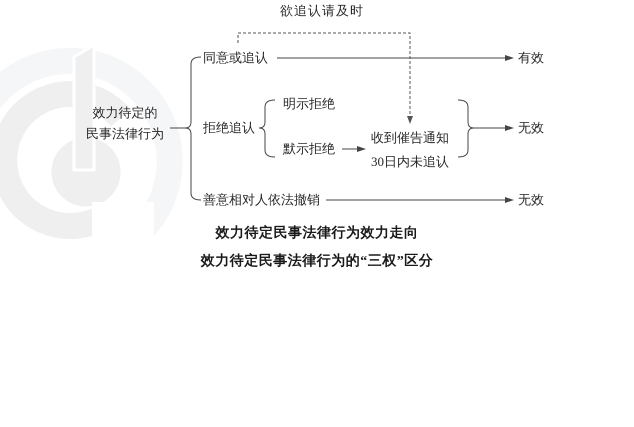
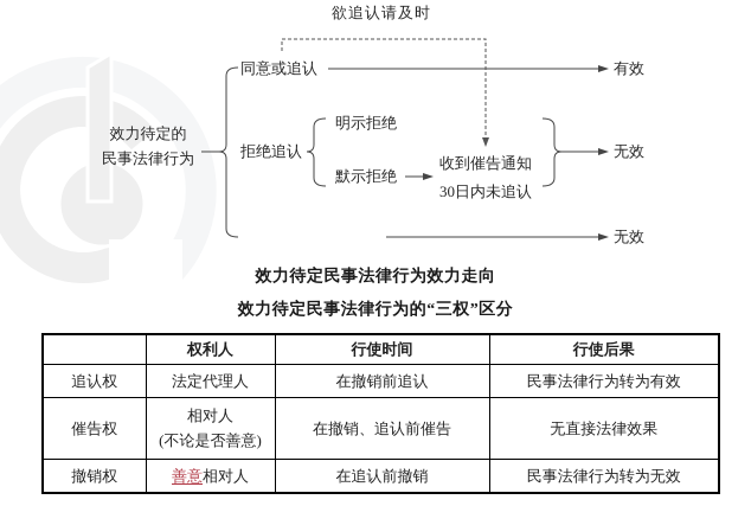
  欲追认请及时
  效力待定的
  民事法律行为
  同意或追认
  拒绝追认
- 善意相对人依法撤销
  明示拒绝
  默示拒绝
  收到催告通知
  30日内未追认
  有效
  无效
  无效
  效力待定民事法律行为效力走向
  效力待定民事法律行为的“三权”区分
+ 	权利人	行使时间	行使后果
+ 追认权	法定代理人	在撤销前追认	民事法律行为转为有效
+ 催告权	相对人 (不论是否善意)	在撤销、追认前催告	无直接法律效果
+ 撤销权	善意相对人	在追认前撤销	民事法律行为转为无效
